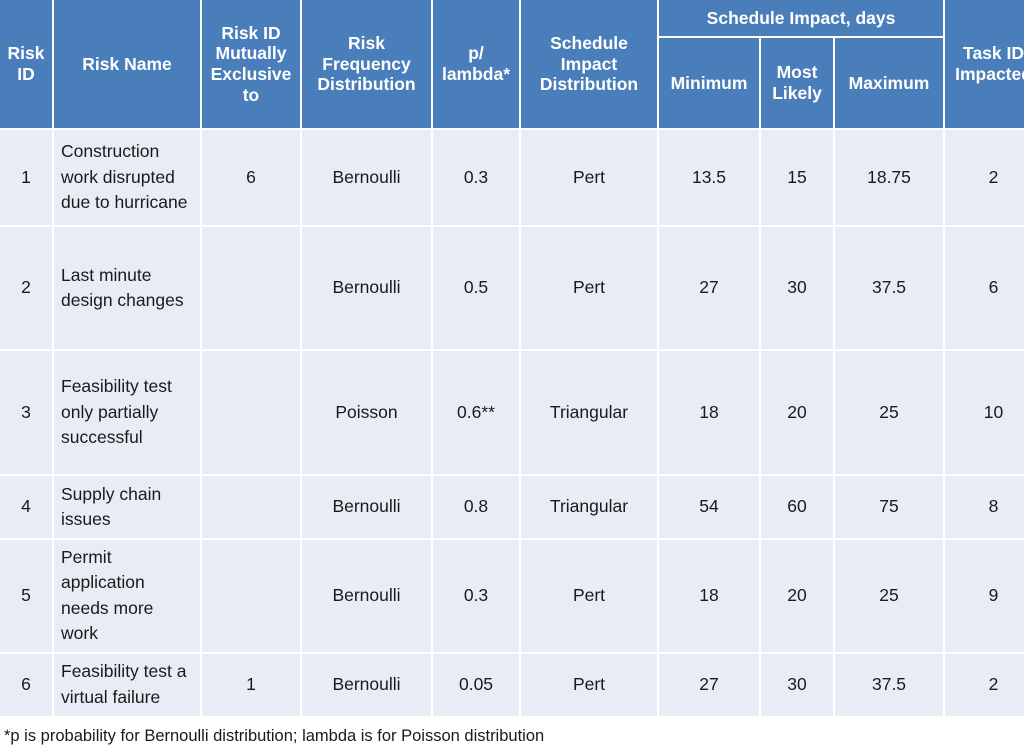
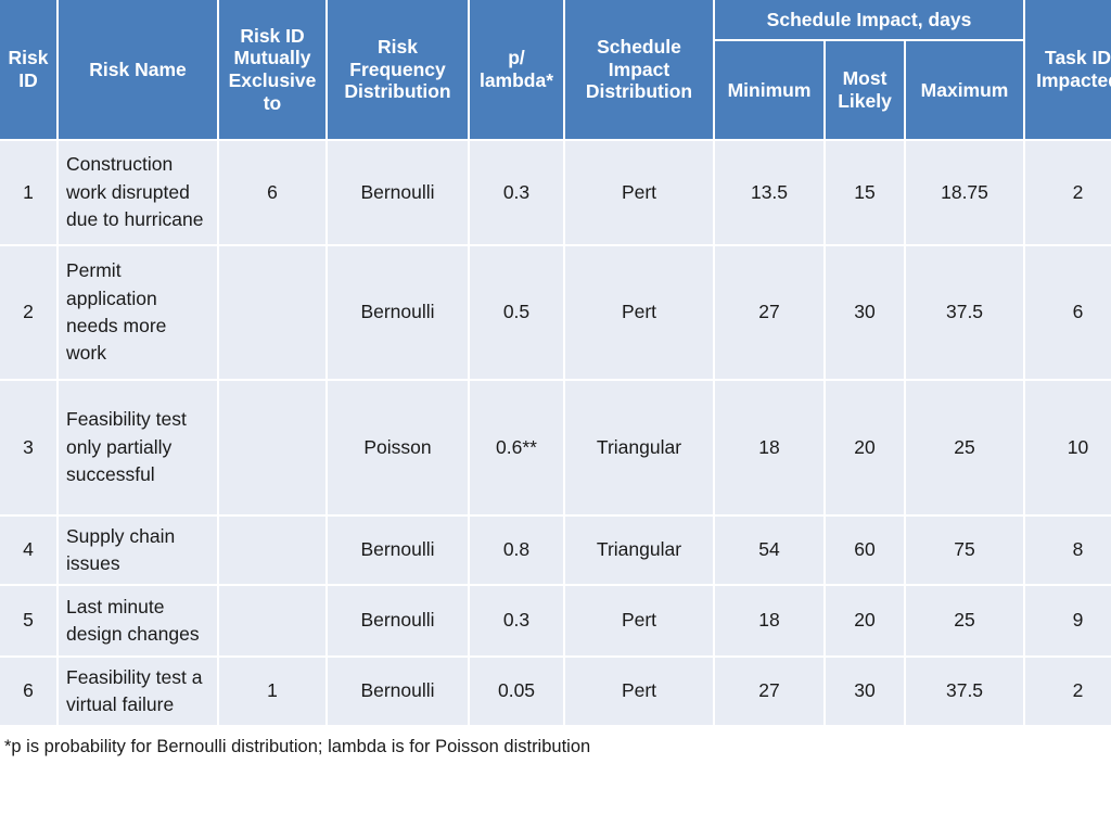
  Risk ID	Risk Name	Risk ID Mutually Exclusive to	Risk Frequency Distribution	p/ lambda*	Schedule Impact Distribution	Schedule Impact, days	Task ID Impacte
  Minimum	Most Likely	Maximum
  1	Construction work disrupted due to hurricane	6	Bernoulli	0.3	Pert	13.5	15	18.75	2
- 2	Last minute design changes		Bernoulli	0.5	Pert	27	30	37.5	6
+ 2	Permit application needs more work		Bernoulli	0.5	Pert	27	30	37.5	6
  3	Feasibility test only partially successful		Poisson	0.6**	Triangular	18	20	25	10
  4	Supply chain issues		Bernoulli	0.8	Triangular	54	60	75	8
- 5	Permit application needs more work		Bernoulli	0.3	Pert	18	20	25	9
+ 5	Last minute design changes		Bernoulli	0.3	Pert	18	20	25	9
  6	Feasibility test a virtual failure	1	Bernoulli	0.05	Pert	27	30	37.5	2
  *p is probability for Bernoulli distribution; lambda is for Poisson distribution
